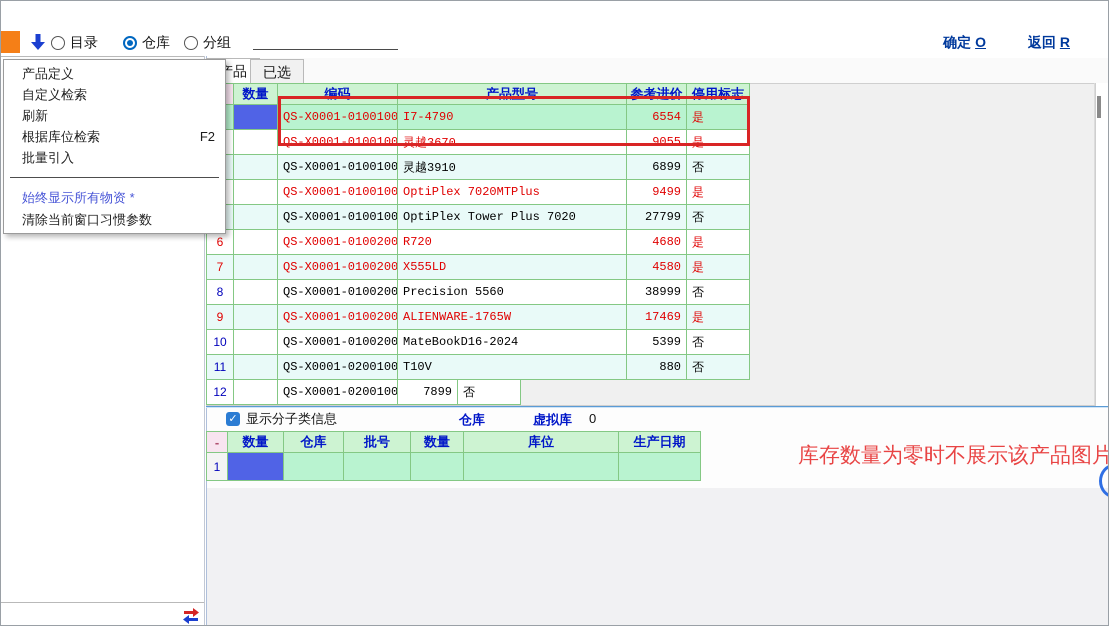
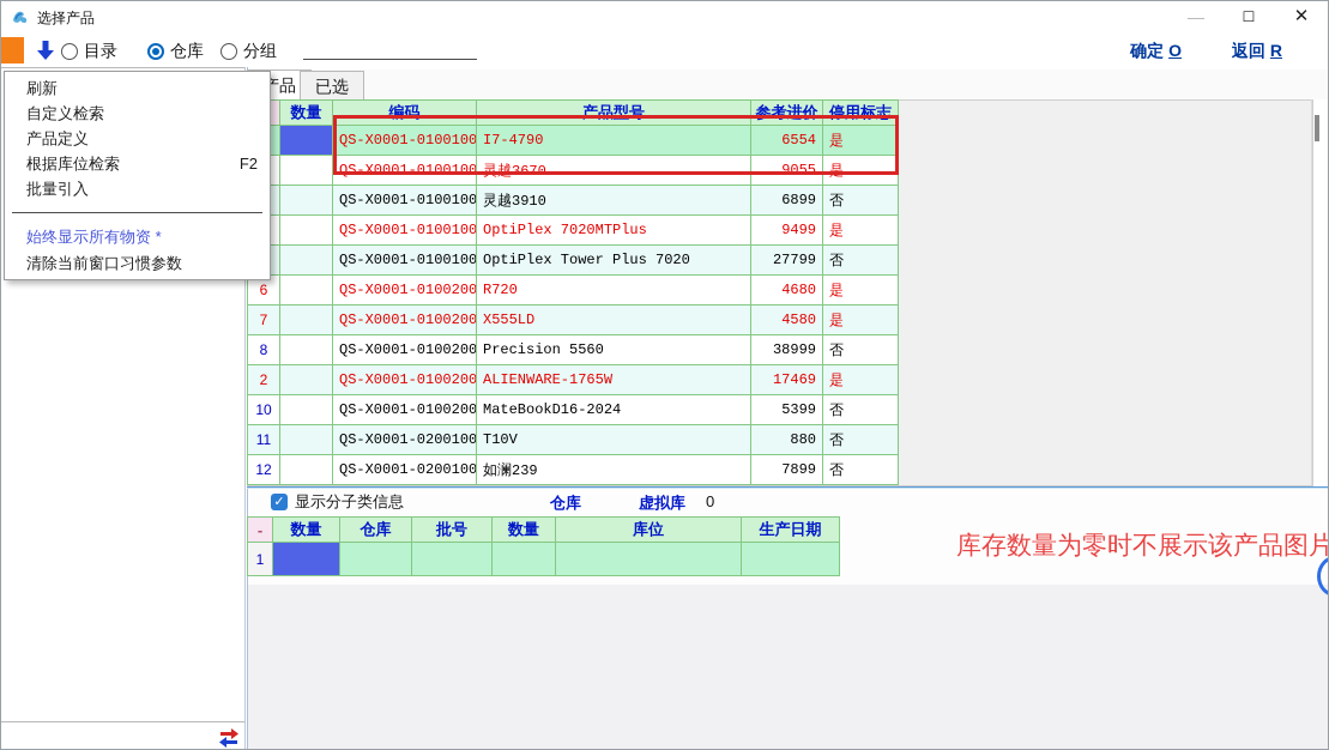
+ 选择产品
+ —
+ ☐
+ ✕
  目录
  仓库
  分组
  确定 O
  返回 R
  产品
  已选
  数量
  编码
  产品型号
  参考进价
  停用标志
  QS-X0001-0100100
  I7-4790
  6554
  是
  QS-X0001-0100100
  灵越3670
  9055
  是
  QS-X0001-0100100
  灵越3910
  6899
  否
  QS-X0001-0100100
  OptiPlex 7020MTPlus
  9499
  是
  QS-X0001-0100100
  OptiPlex Tower Plus 7020
  27799
  否
  6
  QS-X0001-0100200
  R720
  4680
  是
  7
  QS-X0001-0100200
  X555LD
  4580
  是
  8
  QS-X0001-0100200
  Precision 5560
  38999
  否
- 9
+ 2
  QS-X0001-0100200
  ALIENWARE-1765W
  17469
  是
  10
  QS-X0001-0100200
  MateBookD16-2024
  5399
  否
  11
  QS-X0001-0200100
  T10V
  880
  否
  12
  QS-X0001-0200100
+ 如澜239
  7899
  否
  ✓
  显示分子类信息
  仓库
  虚拟库
  0
  -
  数量
  仓库
  批号
  数量
  库位
  生产日期
  1
  库存数量为零时不展示该产品图片
- 产品定义
+ 刷新
  自定义检索
- 刷新
+ 产品定义
  根据库位检索
  F2
  批量引入
  始终显示所有物资 *
  清除当前窗口习惯参数
